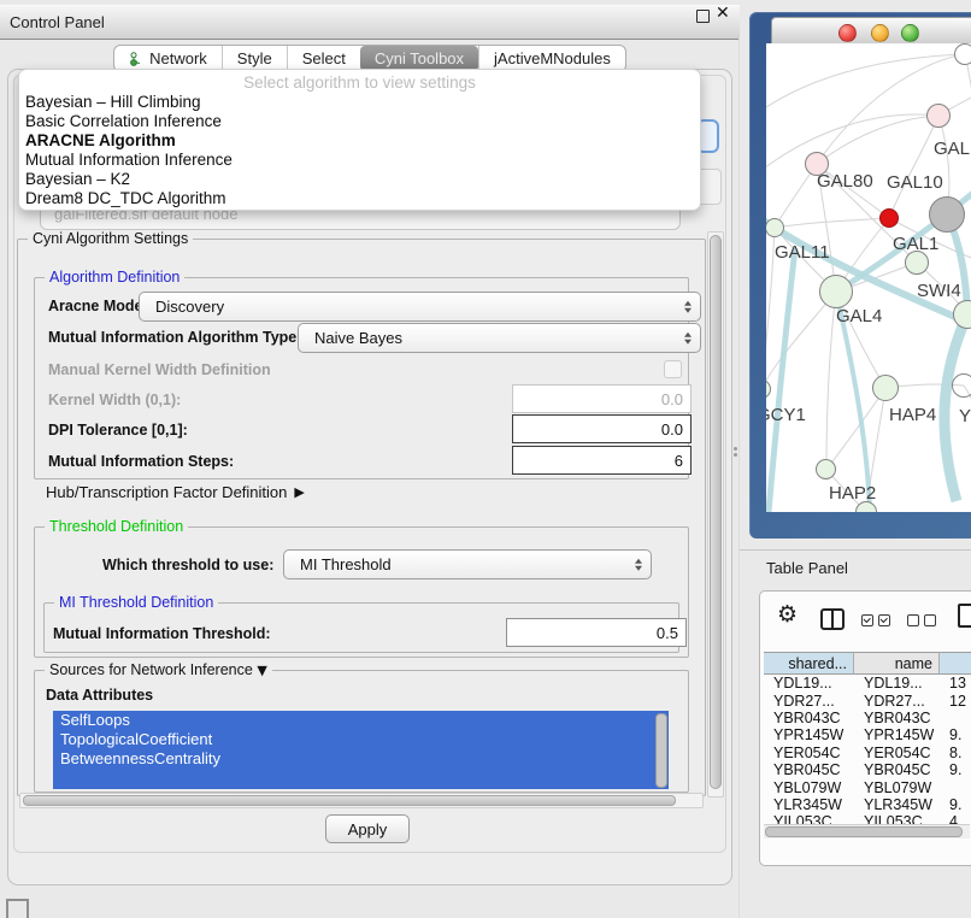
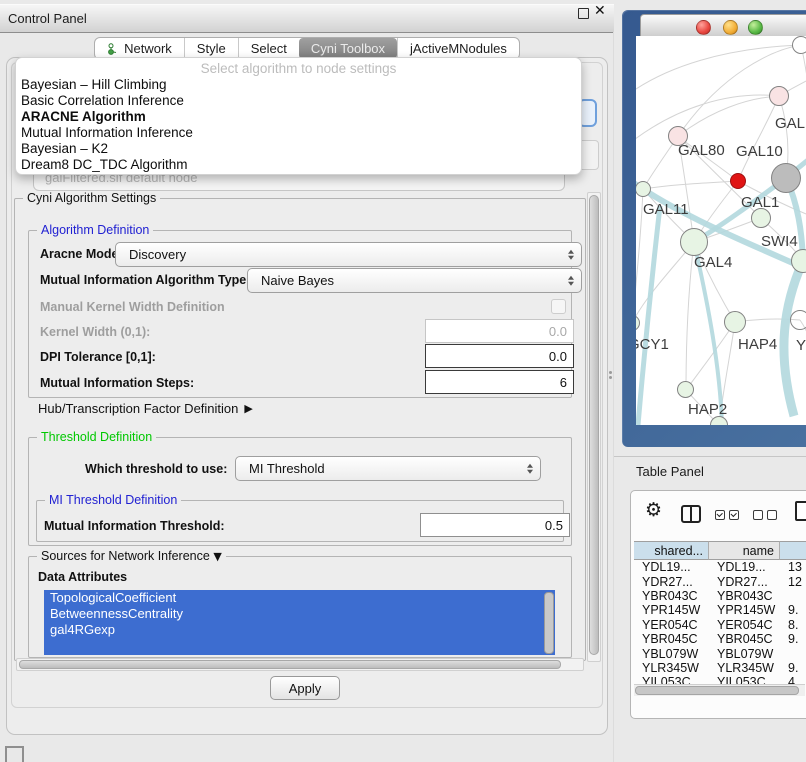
  Control Panel
  ✕
  Network
  Style
  Select
  Cyni Toolbox
  jActiveMNodules
  galFiltered.sif default node
- Select algorithm to view settings
+ Select algorithm to node settings
  Bayesian – Hill Climbing
  Basic Correlation Inference
  ARACNE Algorithm
  Mutual Information Inference
  Bayesian – K2
  Dream8 DC_TDC Algorithm
  Cyni Algorithm Settings
  Algorithm Definition
  Aracne Mod
  Discovery
  Mutual Information Algorithm Type
  Naive Bayes
  Manual Kernel Width Definition
  Kernel Width (0,1):
  0.0
  DPI Tolerance [0,1]:
  0.0
  Mutual Information Steps:
  6
  Hub/Transcription Factor Definition
  ▶
  Threshold Definition
  Which threshold to use:
  MI Threshold
  MI Threshold Definition
  Mutual Information Threshold:
  0.5
  Sources for Network Inference ▼
  Data Attributes
- SelfLoops
  TopologicalCoefficient
  BetweennessCentrality
+ gal4RGexp
  Apply
  GAL
  GAL80
  GAL10
  GAL11
  GAL1
  SWI4
  GAL4
  CY1
  HAP4
  Y
  HAP2
  Table Panel
  ⚙
  shared...
  name
  YDL19...
  YDL19...
  13
  YDR27...
  YDR27...
  12
  YBR043C
  YBR043C
  YPR145W
  YPR145W
  9.
  YER054C
  YER054C
  8.
  YBR045C
  YBR045C
  9.
  YBL079W
  YBL079W
  YLR345W
  YLR345W
  9.
  YIL053C
  YIL053C
  4
